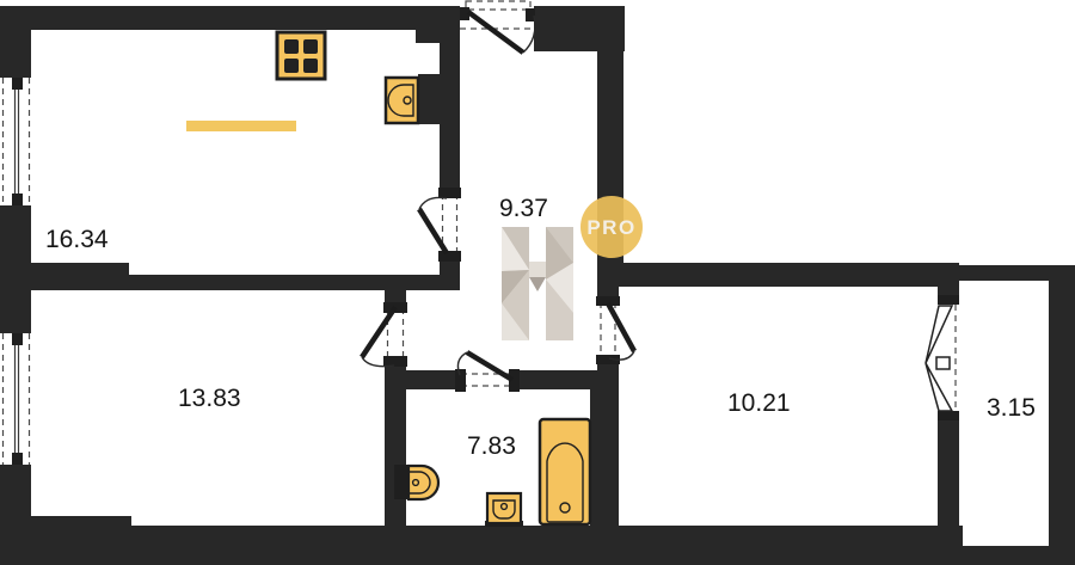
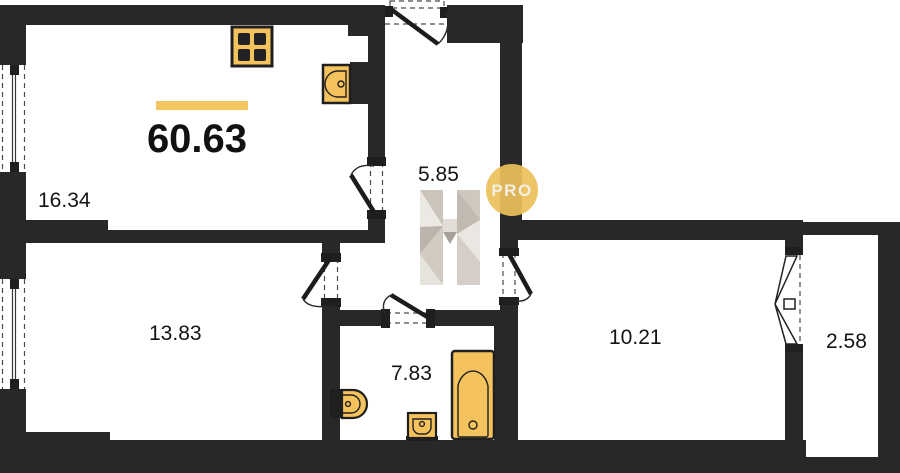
  PRO
+ 60.63
  16.34
- 9.37
+ 5.85
  13.83
  7.83
  10.21
- 3.15
+ 2.58
